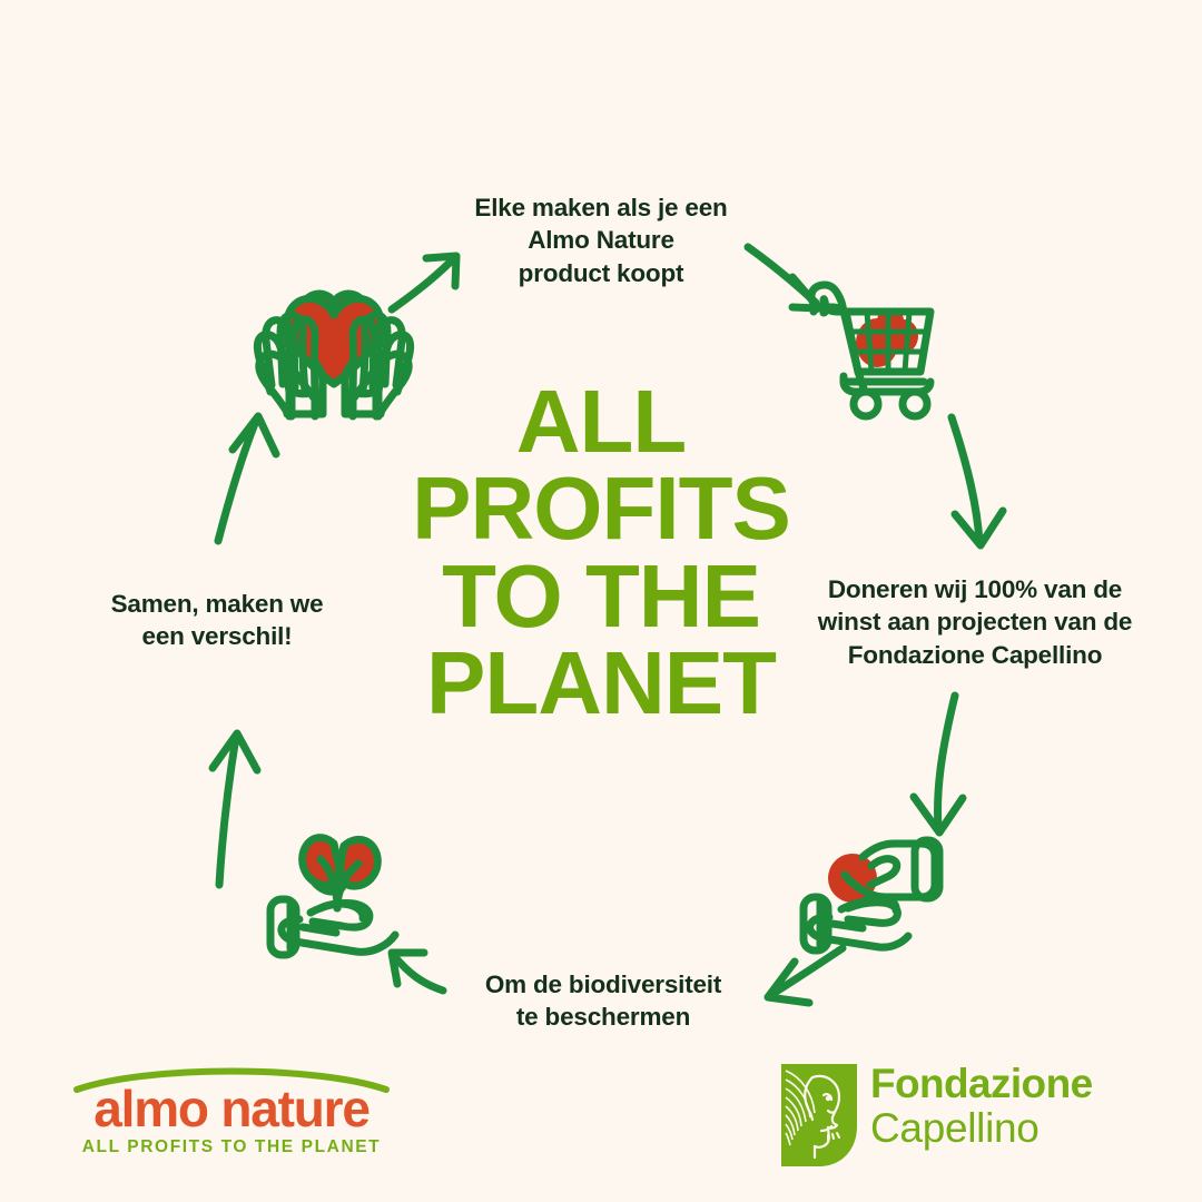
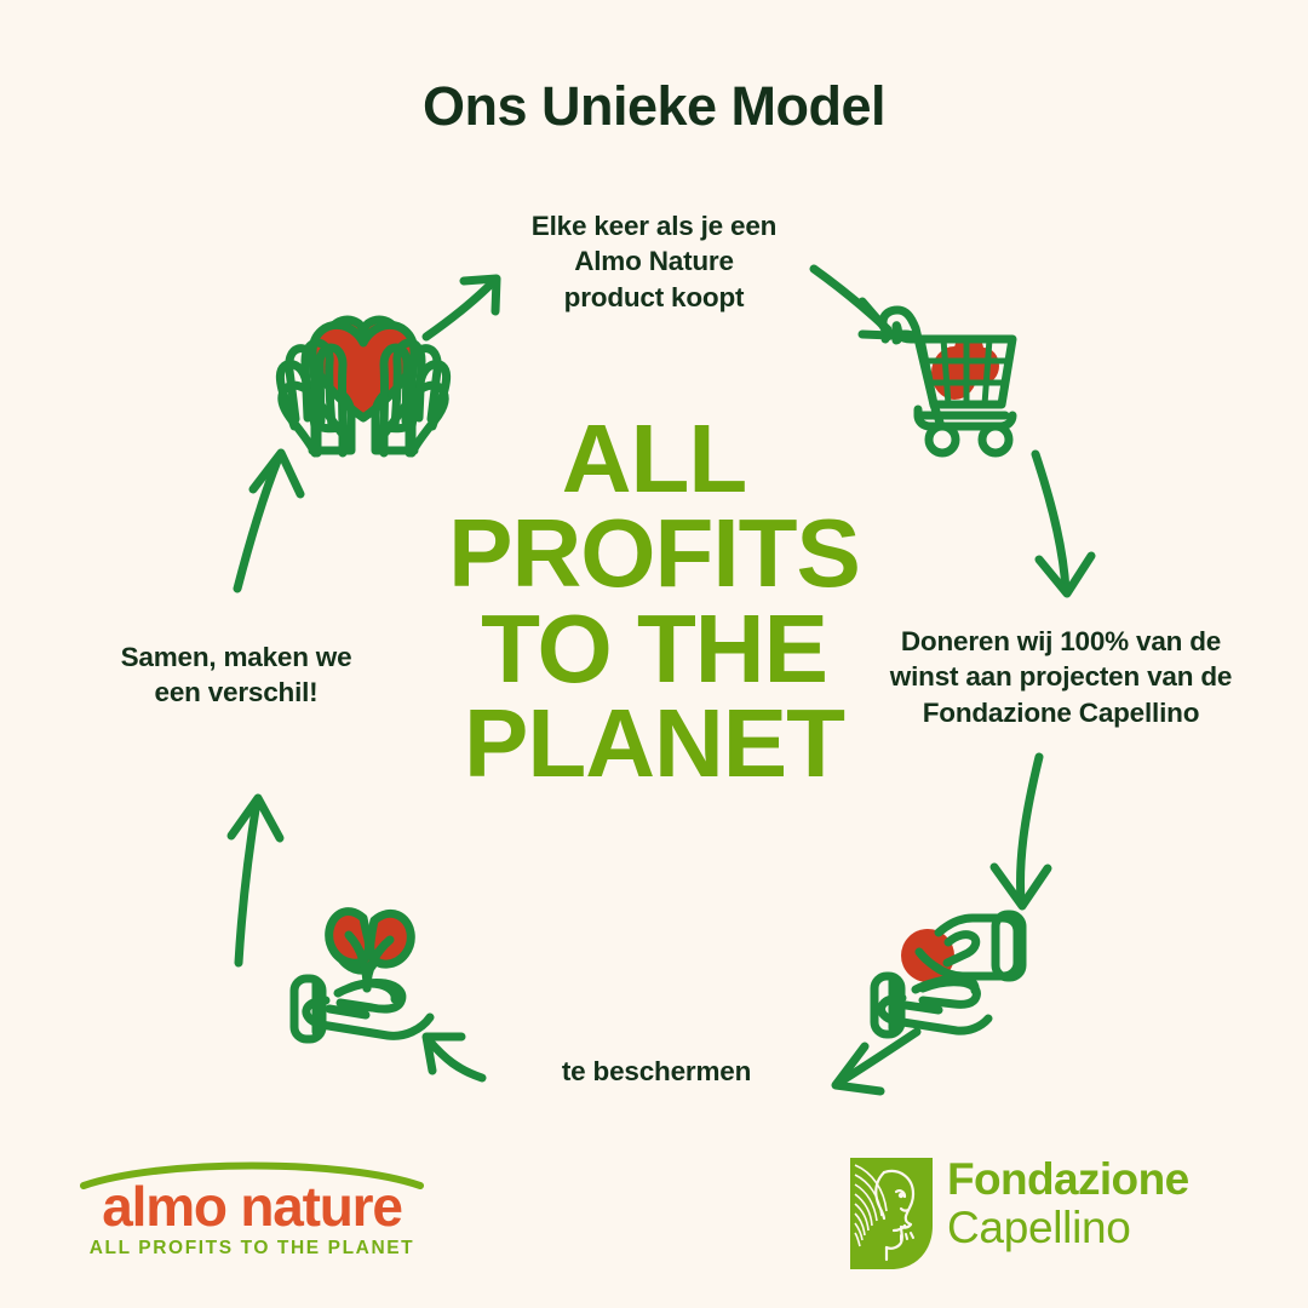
+ Ons Unieke Model
  ALL
  PROFITS
  TO THE
  PLANET
- Elke maken als je een
+ Elke keer als je een
  Almo Nature
  product koopt
  Doneren wij 100% van de
  winst aan projecten van de
  Fondazione Capellino
- Om de biodiversiteit
  te beschermen
  Samen, maken we
  een verschil!
  almo nature
  ALL PROFITS TO THE PLANET
  Fondazione
  Capellino
